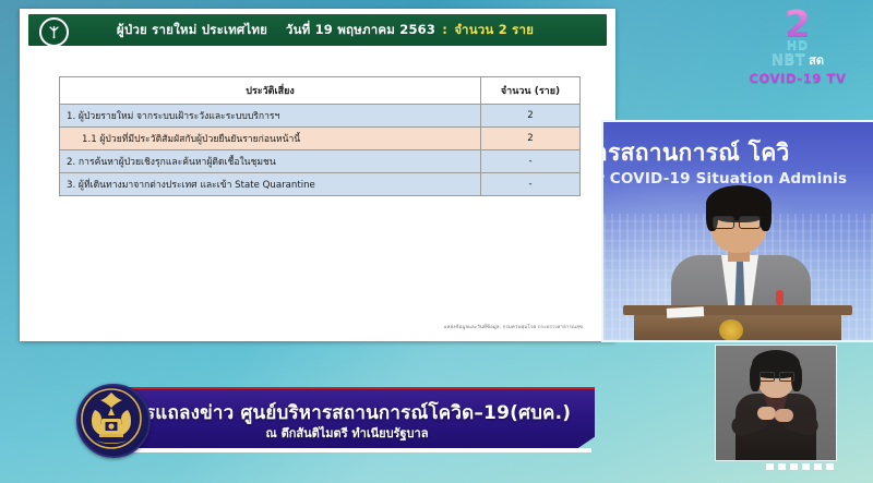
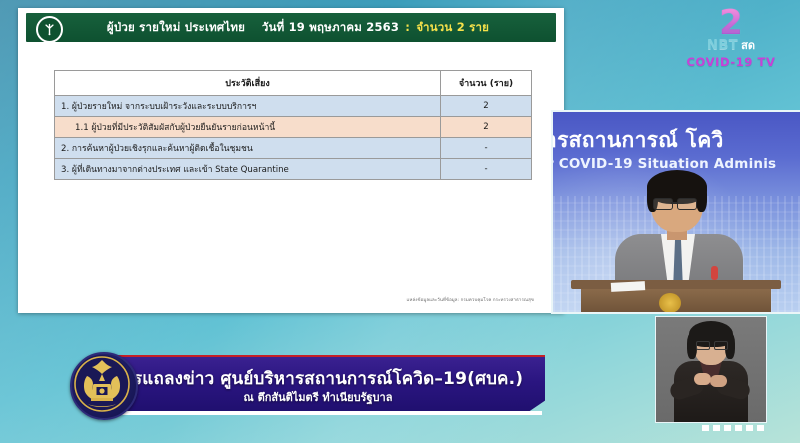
  ผู้ป่วย รายใหม่ ประเทศไทย วันที่ 19 พฤษภาคม 2563 : จำนวน 2 ราย
  ประวัติเสี่ยง	จำนวน (ราย)
  1. ผู้ป่วยรายใหม่ จากระบบเฝ้าระวังและระบบบริการฯ	2
  1.1 ผู้ป่วยที่มีประวัติสัมผัสกับผู้ป่วยยืนยันรายก่อนหน้านี้	2
  2. การค้นหาผู้ป่วยเชิงรุกและค้นหาผู้ติดเชื้อในชุมชน	-
  3. ผู้ที่เดินทางมาจากต่างประเทศ และเข้า State Quarantine	-
  2
- HD
  NBT
  สด
  COVID-19 TV
  รสถานการณ์ โควิ
  COVID-19 Situation Adminis
  รแถลงข่าว ศูนย์บริหารสถานการณ์โควิด–19(ศบค.)
  ณ ตึกสันติไมตรี ทำเนียบรัฐบาล
